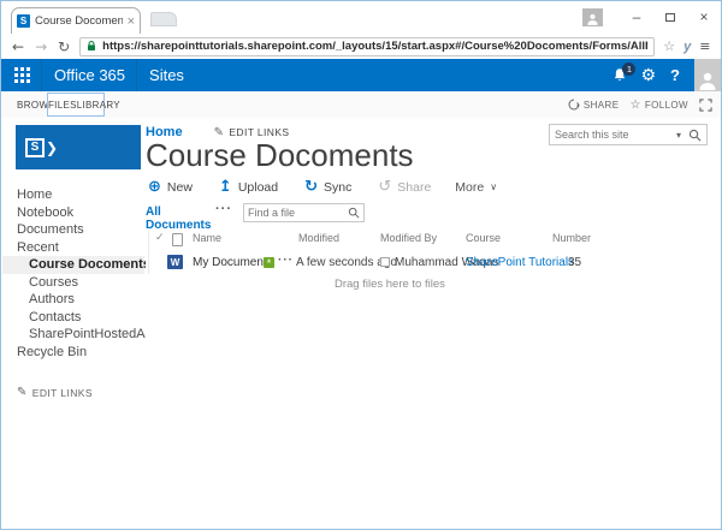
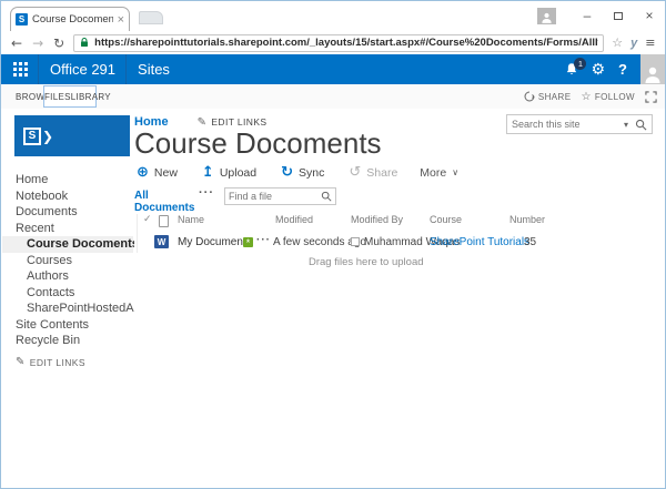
  S
  ×
  –
  ×
  ←
  →
  ↻
  https://sharepointtutorials.sharepoint.com/_layouts/15/start.aspx#/Course%20Docoments/Forms/AllI
  ☆
  y
  ≡
- Office 365
+ Office 291
  Sites
  1
  ⚙
  ?
  FILES
  LIBRARY
  SHARE
  ☆
  FOLLOW
  S
  ❯
  Home
  Notebook
  Documents
  Recent
  Course Docoment
  Courses
  Authors
  Contacts
  SharePointHostedA
+ Site Contents
  Recycle Bin
  ✎
  EDIT LINKS
  Home
  ✎
  EDIT LINKS
  Course Docoments
  Search this site
  ▾
  ⊕
  New
  ↥
  Upload
  ↻
  Sync
  ↺
  Share
  More
  ∨
  All Documents
  ···
  Find a file
  ✓
  Name
  Modified
  Modified By
  Course
  Number
  W
  My Documen
  *
  ···
  A few secondso
  Muhammad Waqas
  SharePoint Tutorials
  35
- Drag files here to files
+ Drag files here to upload
